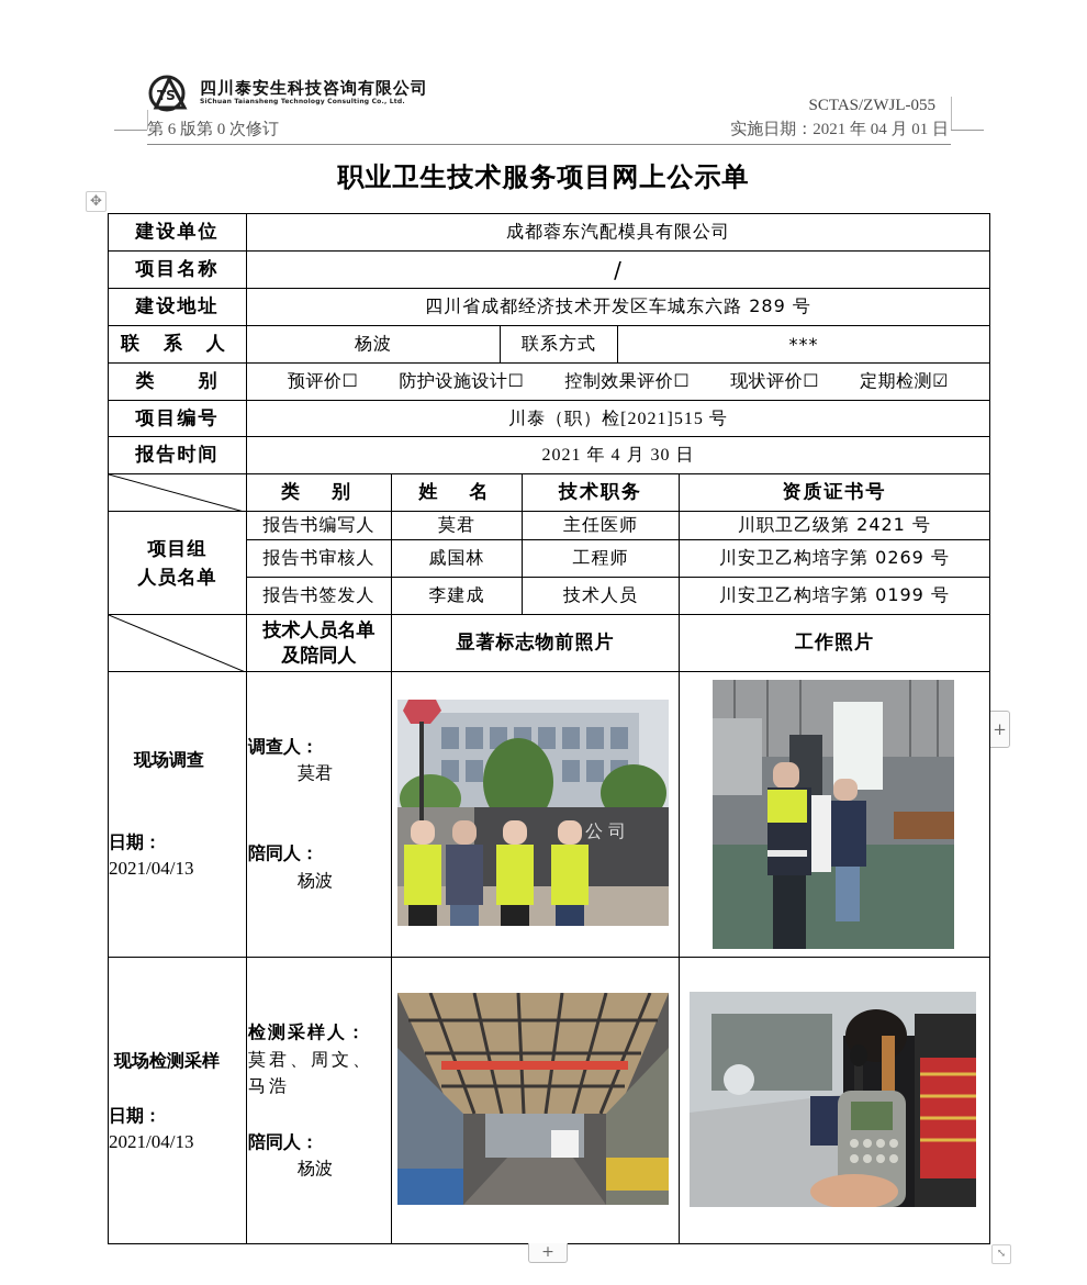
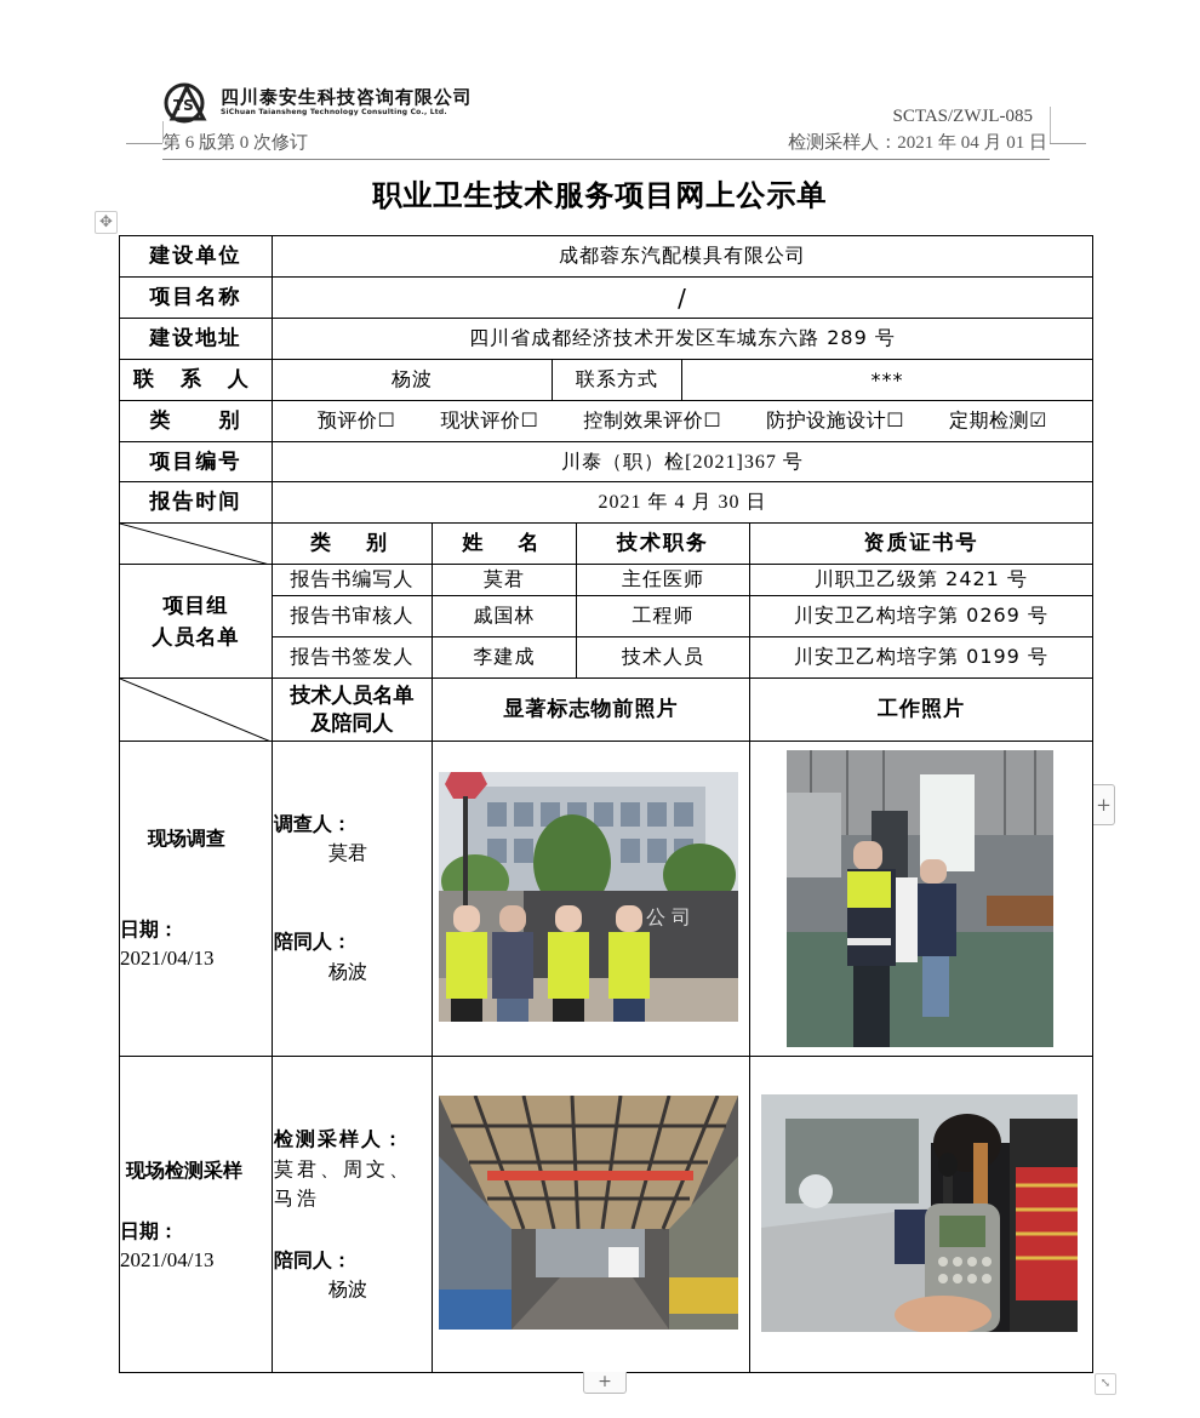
  TS
  四川泰安生科技咨询有限公司
- SCTAS/ZWJL-055
+ SCTAS/ZWJL-085
  第 6 版第 0 次修订
- 实施日期：2021 年 04 月 01 日
+ 检测采样人：2021 年 04 月 01 日
  职业卫生技术服务项目网上公示单
  ✥
  建设单位
  成都蓉东汽配模具有限公司
  项目名称
  /
  建设地址
  四川省成都经济技术开发区车城东六路 289 号
  联 系 人
  杨波
  联系方式
  ***
  类 别
  预评价☐
- 防护设施设计☐
+ 现状评价☐
  控制效果评价☐
- 现状评价☐
+ 防护设施设计☐
  定期检测☑
  项目编号
- 川泰（职）检[2021]515 号
+ 川泰（职）检[2021]367 号
  报告时间
  2021 年 4 月 30 日
  类 别
  姓 名
  技术职务
  资质证书号
  项目组
  人员名单
  报告书编写人
  莫君
  主任医师
  川职卫乙级第 2421 号
  报告书审核人
  戚国林
  工程师
  川安卫乙构培字第 0269 号
  报告书签发人
  李建成
  技术人员
  川安卫乙构培字第 0199 号
  技术人员名单
  及陪同人
  显著标志物前照片
  工作照片
  现场调查
  日期：
  2021/04/13
  调查人：
  莫君
  陪同人：
  杨波
  现场检测采样
  日期：
  2021/04/13
  检测采样人：
  莫君、周文、马浩
  陪同人：
  杨波
  +
  +
  ⤡
